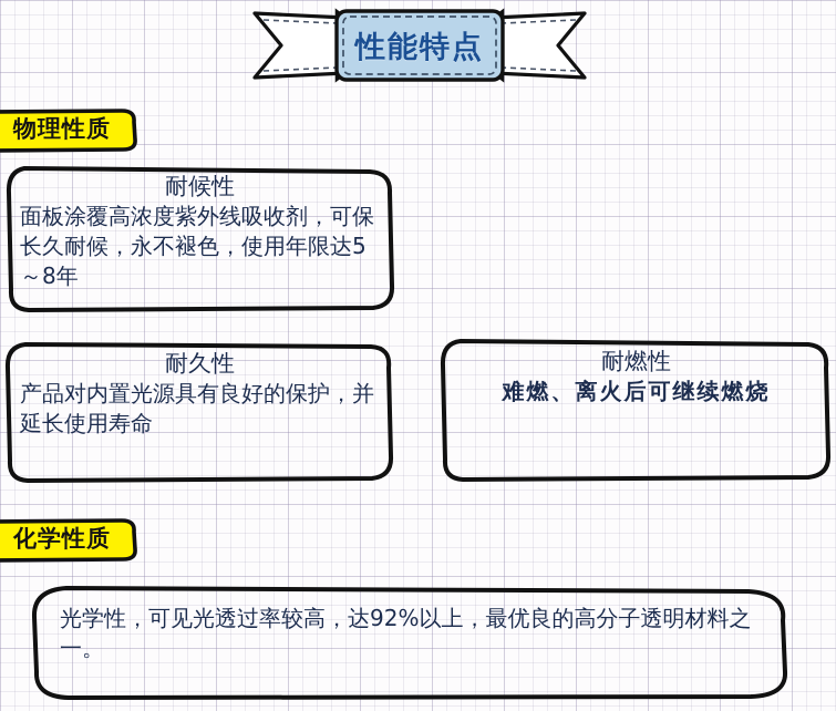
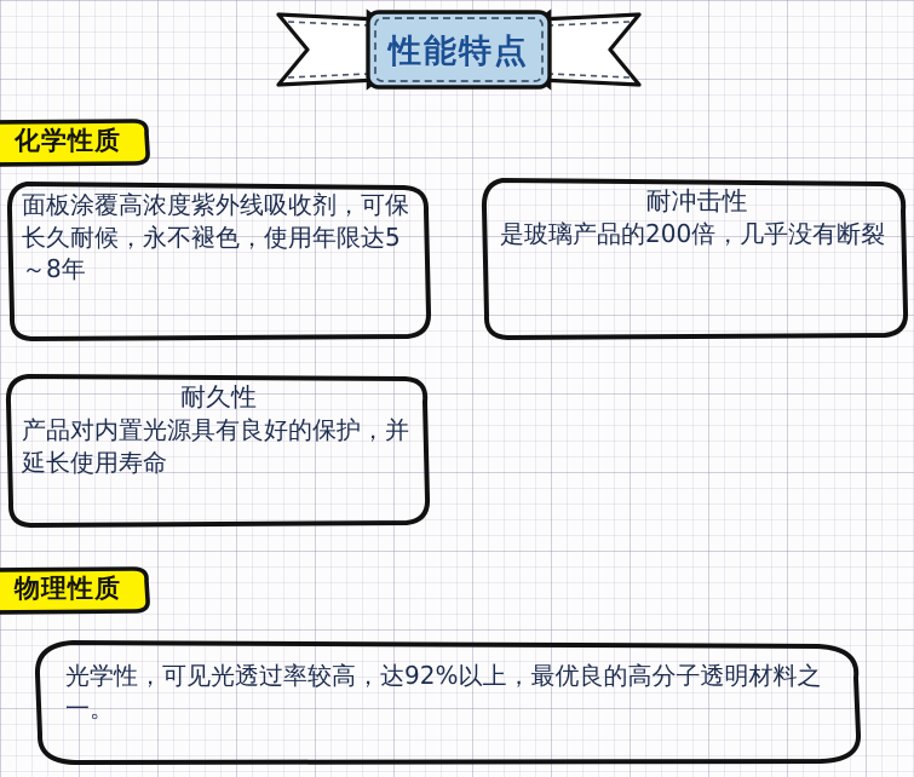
  性能特点
- 物理性质
+ 化学性质
- 耐候性
  面板涂覆高浓度紫外线吸收剂，可保长久耐候，永不褪色，使用年限达5～8年
+ 耐冲击性
+ 是玻璃产品的200倍，几乎没有断裂
  耐久性
  产品对内置光源具有良好的保护，并延长使用寿命
- 耐燃性
- 难燃、离火后可继续燃烧
- 化学性质
+ 物理性质
  光学性，可见光透过率较高，达92%以上，最优良的高分子透明材料之一。
